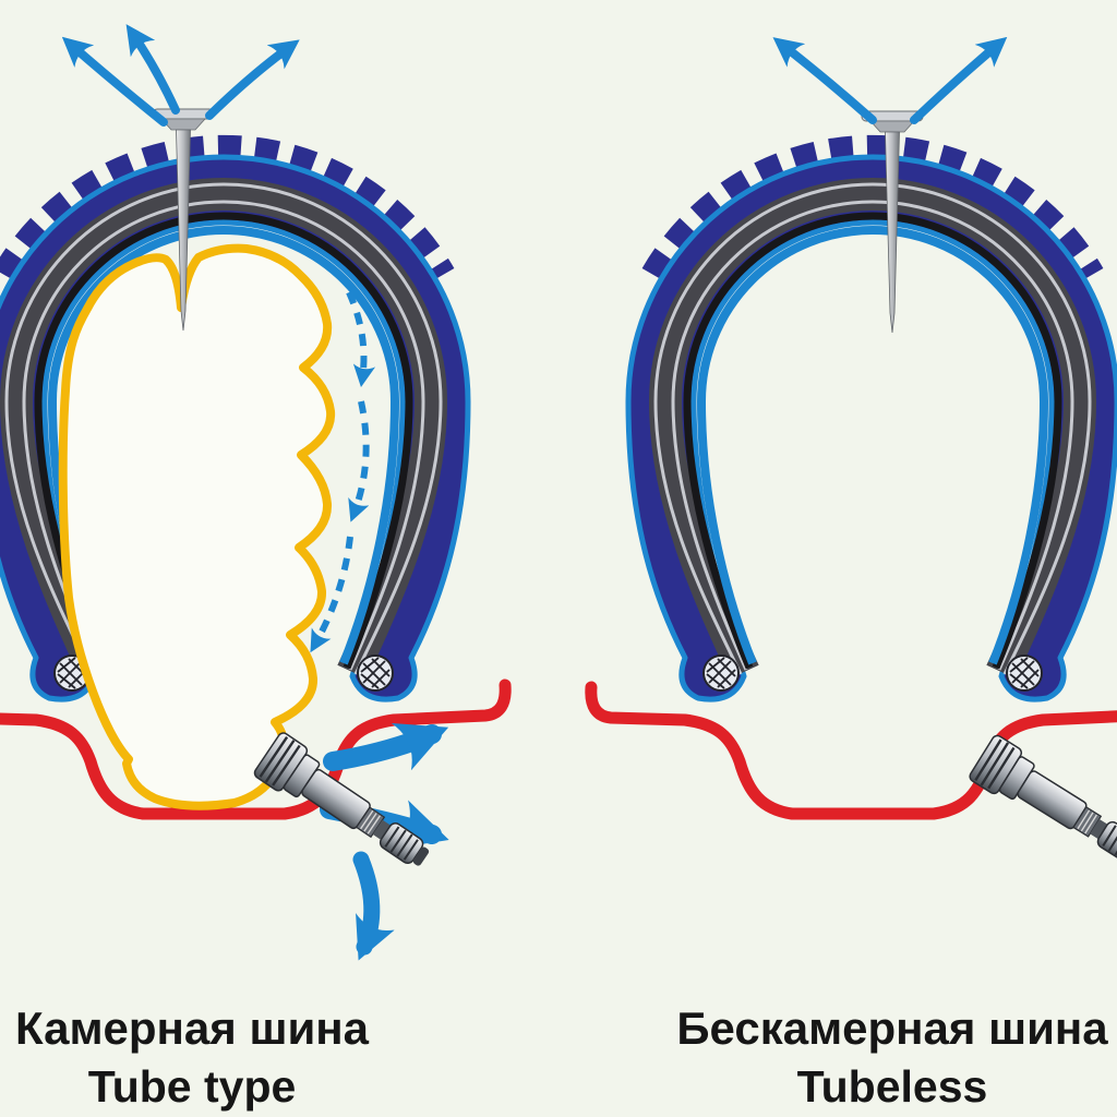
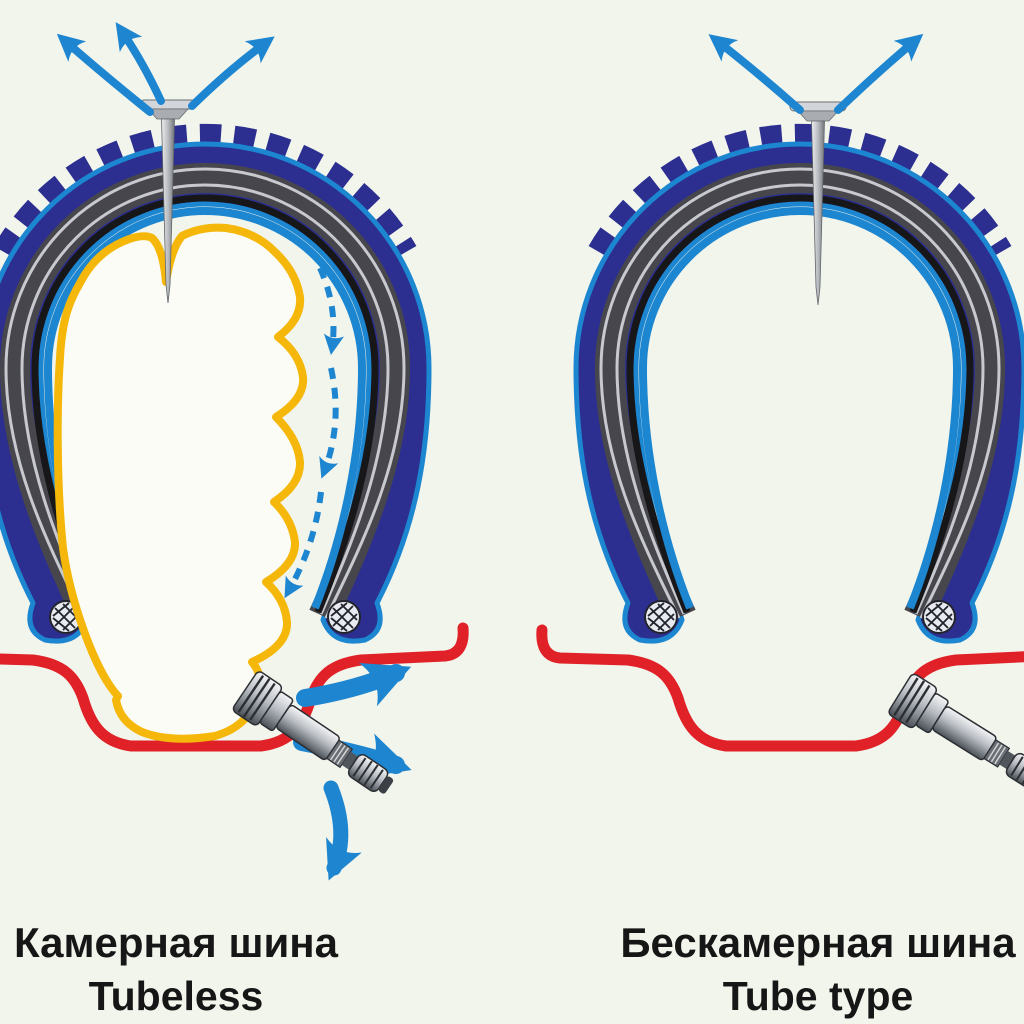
  Камерная шина
- Tube type
+ Tubeless
  Бескамерная шина
- Tubeless
+ Tube type
